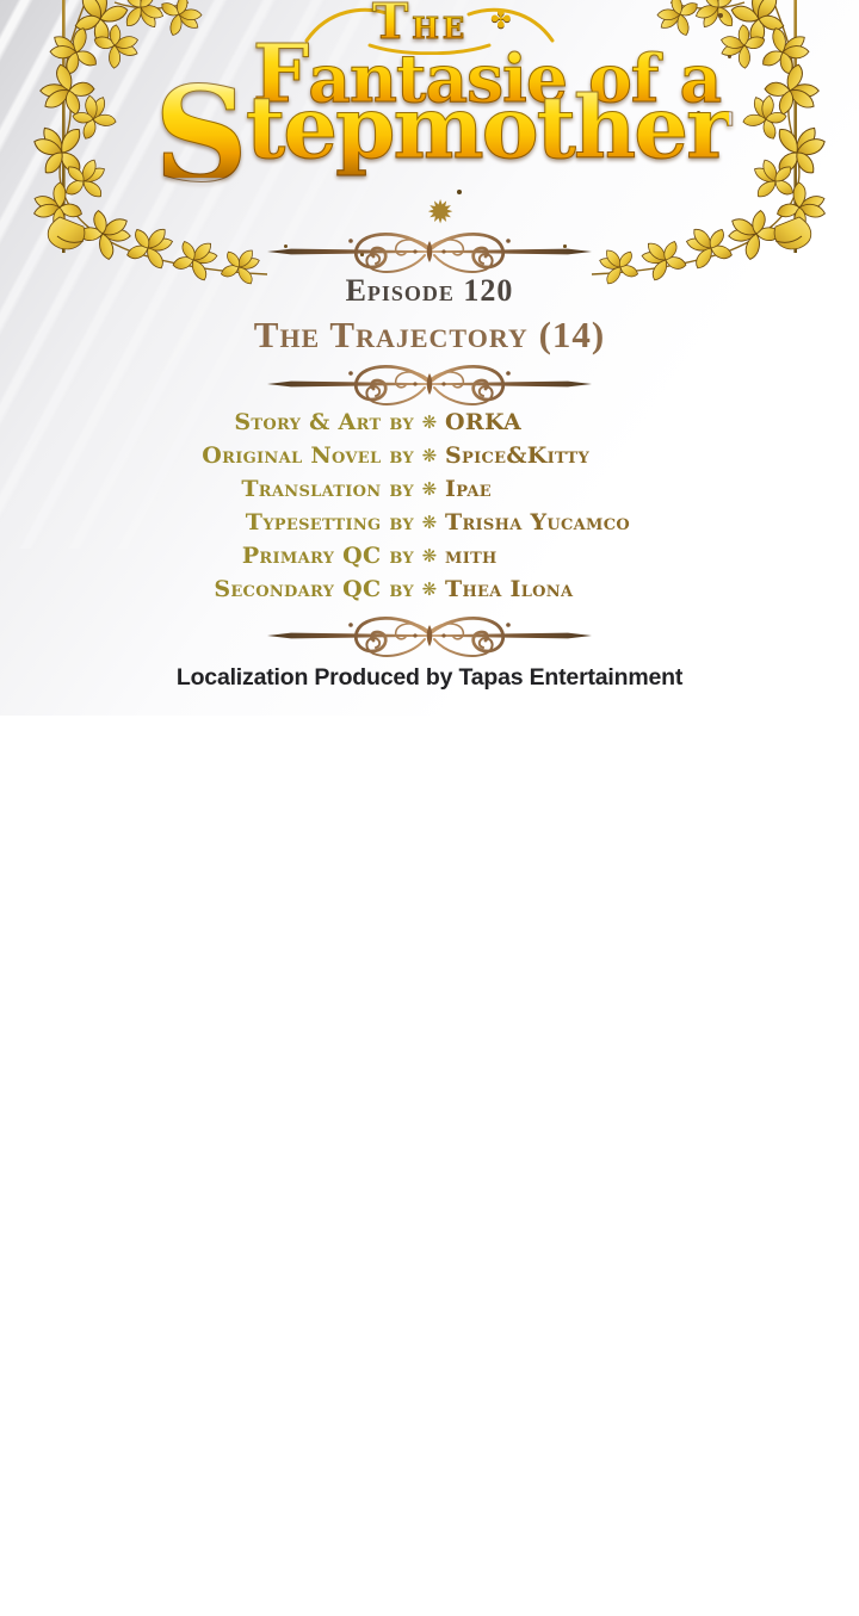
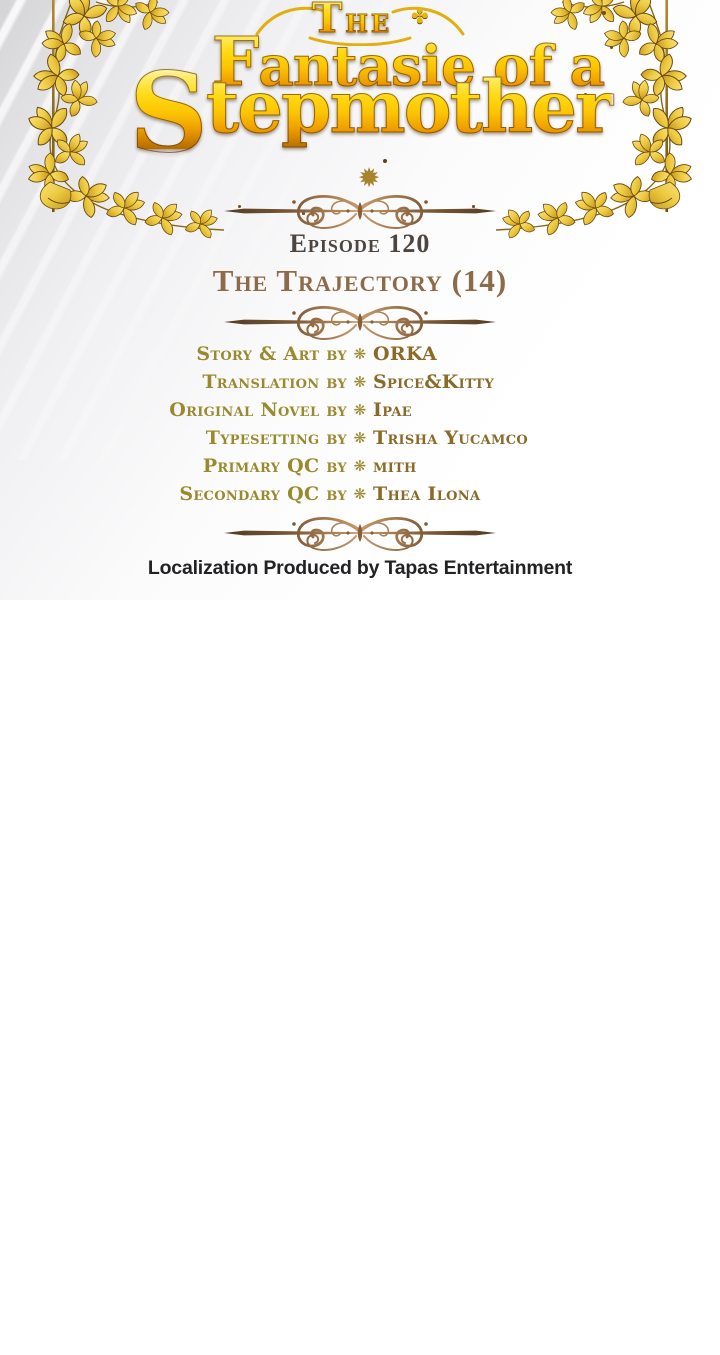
  The
  Stepmother
  ✤
  ✹
  Episode 120
  The Trajectory (14)
  Story & Art by
  ❋
  ORKA
- Original Novel by
+ Translation by
  ❋
  Spice&Kitty
- Translation by
+ Original Novel by
  ❋
  Ipae
  Typesetting by
  ❋
  Trisha Yucamco
  Primary QC by
  ❋
  mith
  Secondary QC by
  ❋
  Thea Ilona
  Localization Produced by Tapas Entertainment
